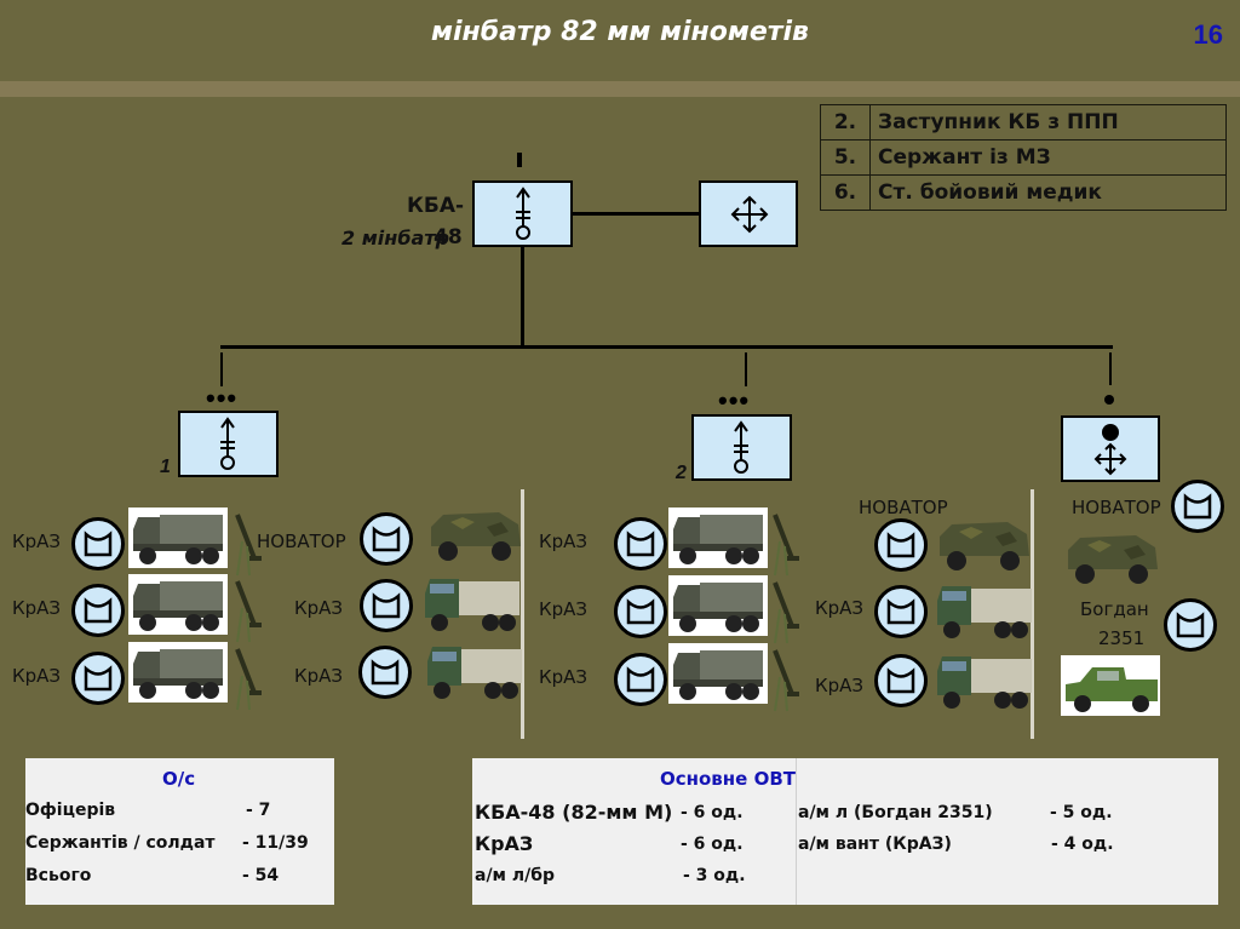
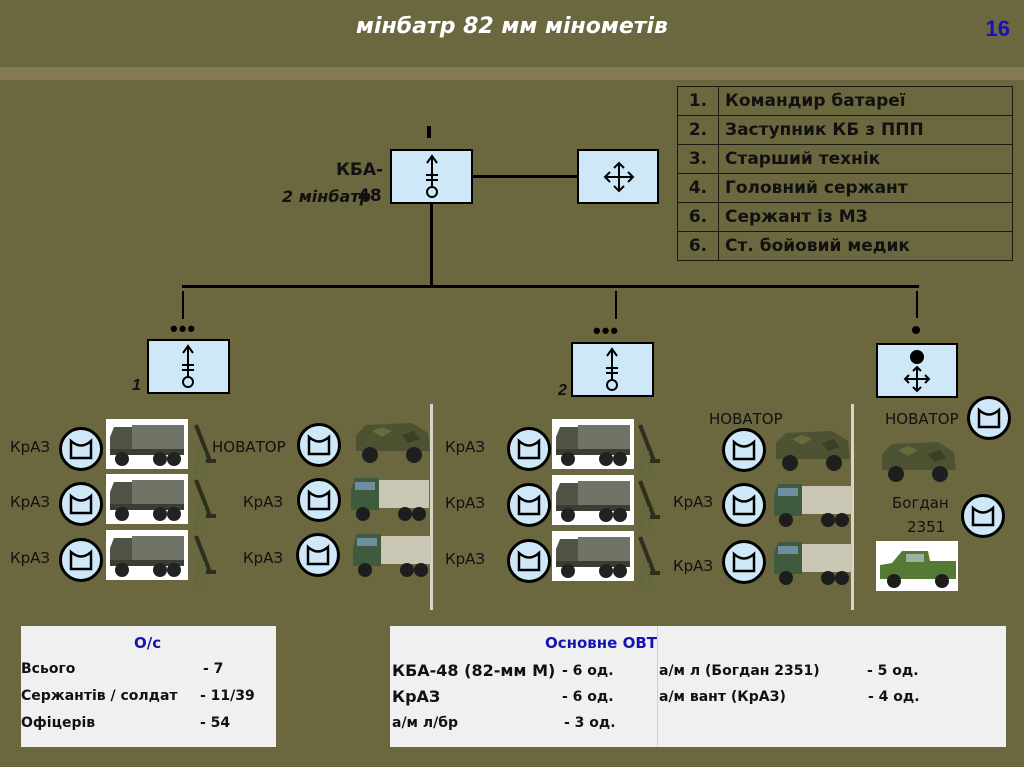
  мінбатр 82 мм мінометів
  16
  КБА-
  48
  2 мінбатр
+ 1.	Командир батареї
  2.	Заступник КБ з ППП
+ 3.	Старший технік
+ 4.	Головний сержант
- 5.	Сержант із МЗ
+ 6.	Сержант із МЗ
  6.	Ст. бойовий медик
  •••
  1
  •••
  2
  КрАЗ
  КрАЗ
  КрАЗ
  НОВАТОР
  КрАЗ
  КрАЗ
  КрАЗ
  КрАЗ
  КрАЗ
  НОВАТОР
  КрАЗ
  КрАЗ
  НОВАТОР
  Богдан
  2351
  О/с
- Офіцерів
+ Всього
  - 7
  Сержантів / солдат
  - 11/39
- Всього
+ Офіцерів
  - 54
  Основне ОВТ
  КБА-48 (82-мм М)
  - 6 од.
  КрАЗ
  - 6 од.
  а/м л/бр
  - 3 од.
  а/м л (Богдан 2351)
  - 5 од.
  а/м вант (КрАЗ)
  - 4 од.
